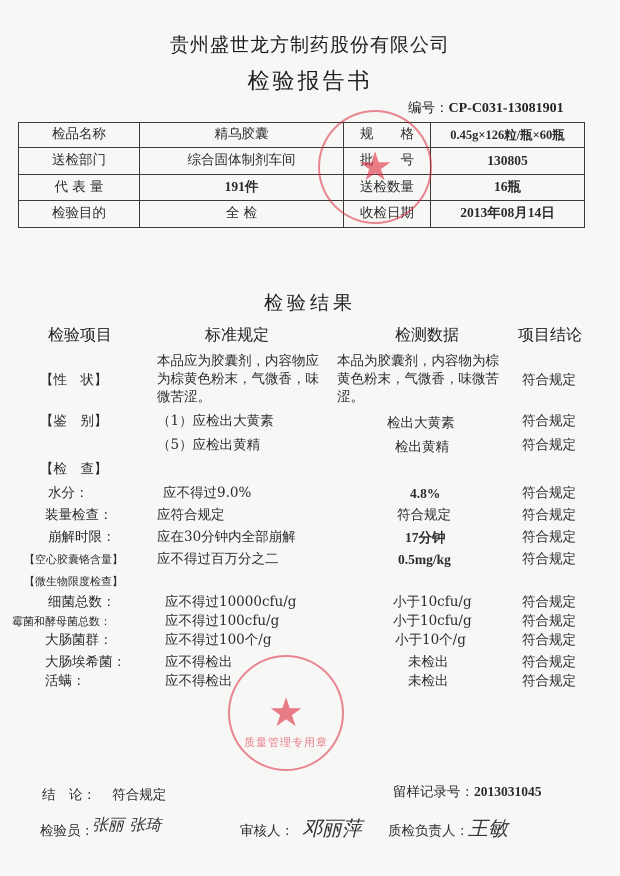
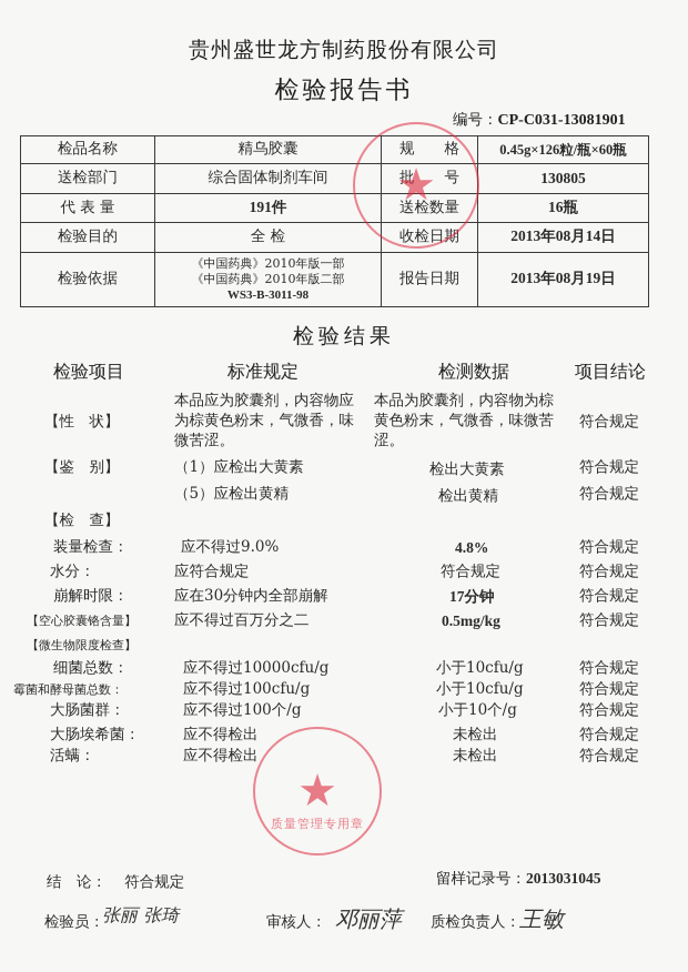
  贵州盛世龙方制药股份有限公司
  检验报告书
  编号：CP-C031-13081901
  检品名称	精乌胶囊	规 格	0.45g×126粒/瓶×60瓶
  送检部门	综合固体制剂车间	批 号	130805
  代 表 量	191件	送检数量	16瓶
  检验目的	全 检	收检日期	2013年08月14日
+ 检验依据	《中国药典》2010年版一部 《中国药典》2010年版二部 WS3-B-3011-98	报告日期	2013年08月19日
  ★
  检验结果
  检验项目
  标准规定
  检测数据
  项目结论
  【性 状】
  本品应为胶囊剂，内容物应为棕黄色粉末，气微香，味微苦涩。
  本品为胶囊剂，内容物为棕黄色粉末，气微香，味微苦涩。
  符合规定
  【鉴 别】
  （1）应检出大黄素
  检出大黄素
  符合规定
  （5）应检出黄精
  检出黄精
  符合规定
  【检 查】
- 水分：
+ 装量检查：
  应不得过9.0%
  4.8%
  符合规定
- 装量检查：
+ 水分：
  应符合规定
  符合规定
  符合规定
  崩解时限：
  应在30分钟内全部崩解
  17分钟
  符合规定
  【空心胶囊铬含量】
  应不得过百万分之二
  0.5mg/kg
  符合规定
  【微生物限度检查】
  细菌总数：
  应不得过10000cfu/g
  小于10cfu/g
  符合规定
  霉菌和酵母菌总数：
  应不得过100cfu/g
  小于10cfu/g
  符合规定
  大肠菌群：
  应不得过100个/g
  小于10个/g
  符合规定
  大肠埃希菌：
  应不得检出
  未检出
  符合规定
  活螨：
  应不得检出
  未检出
  符合规定
  ★
  质量管理专用章
  结 论： 符合规定
  留样记录号：2013031045
  检验员：
  张丽 张琦
  审核人：
  邓丽萍
  质检负责人：
  王敏
